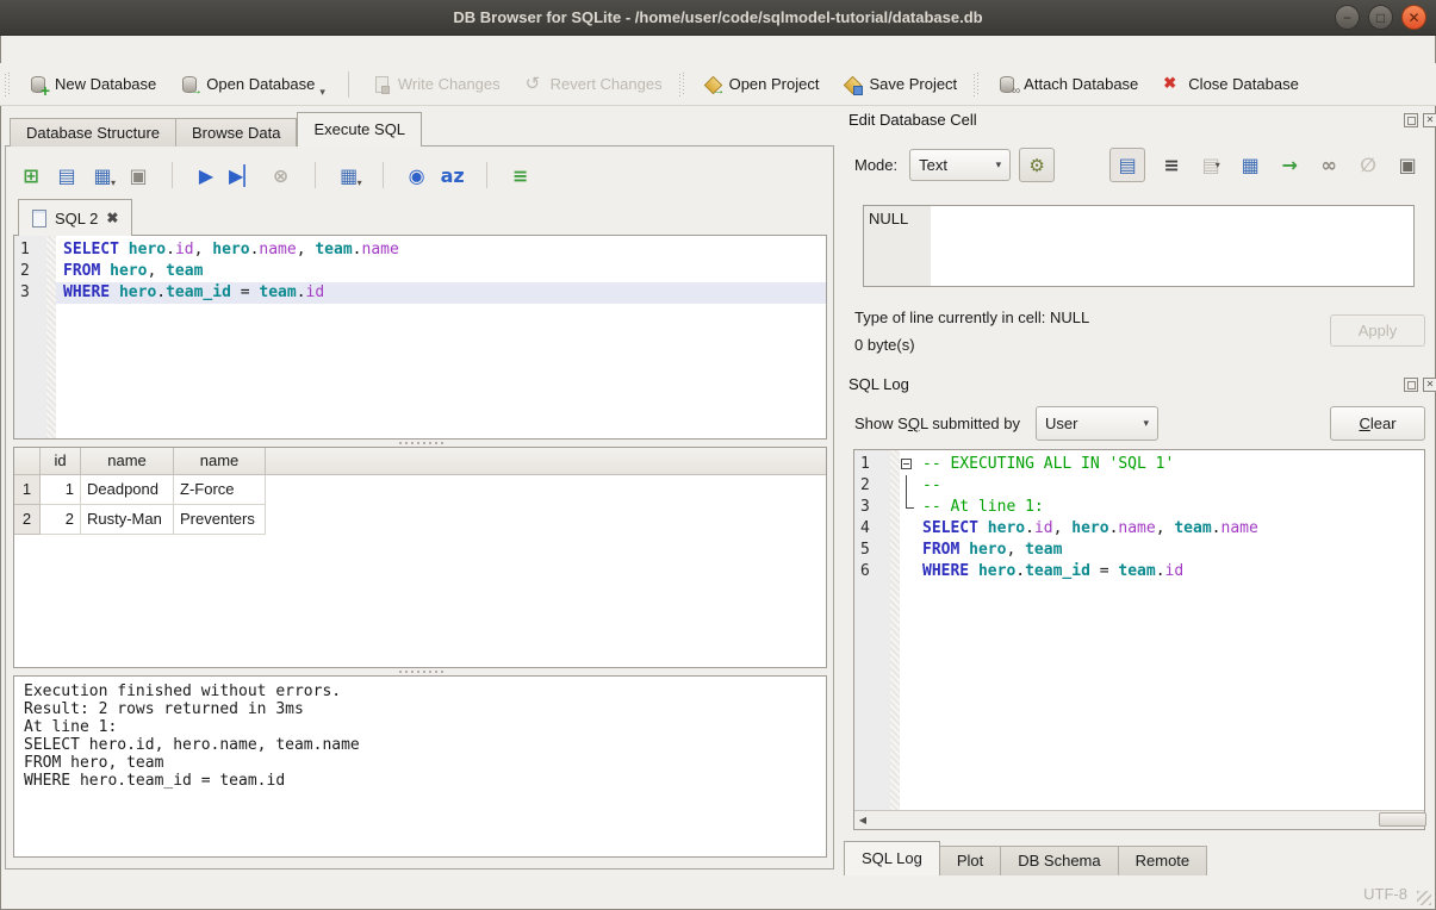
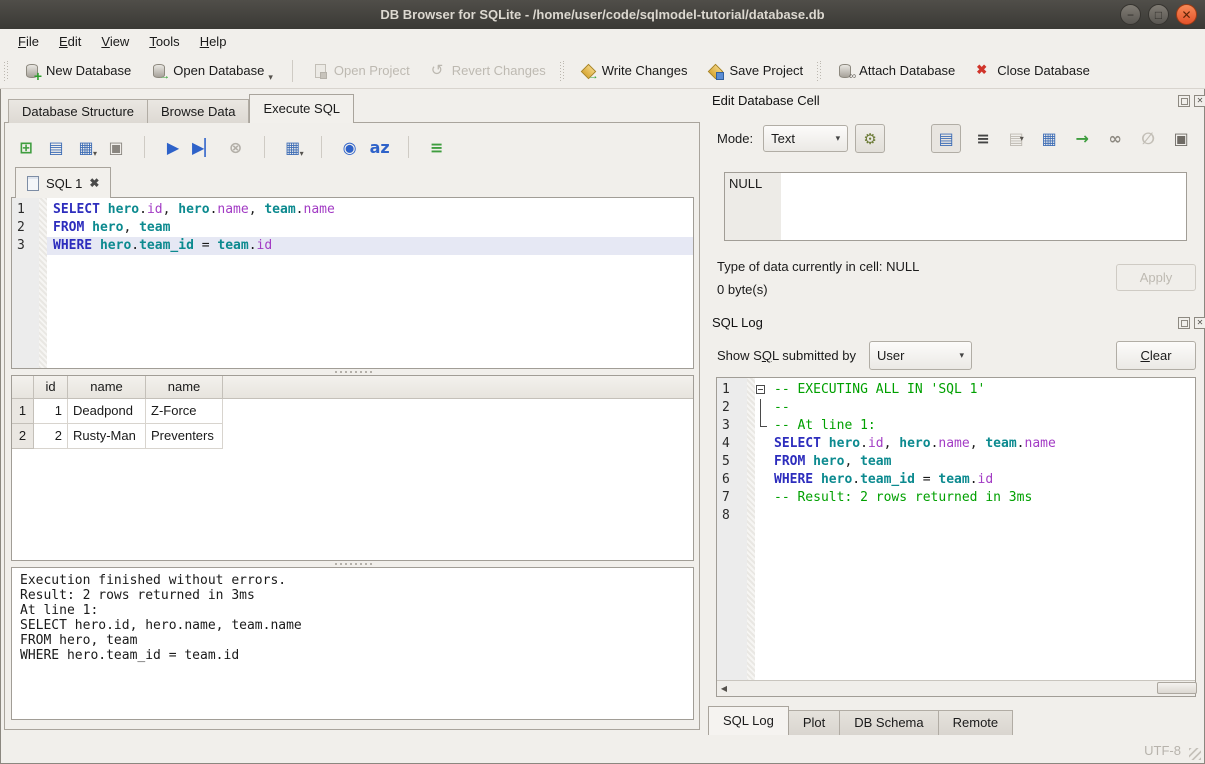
  DB Browser for SQLite - /home/user/code/sqlmodel-tutorial/database.db
  −
  □
  ✕
+ File
+ Edit
+ View
+ Tools
+ Help
  New Database
  Open Database
  ▾
- Write Changes
+ Open Project
  Revert Changes
- Open Project
+ Write Changes
  Save Project
  Attach Database
  Close Database
  Database Structure
  Browse Data
  Execute SQL
  ⊞
  ▤
  ▦
  ▾
  ▣
  ▶
  ▶▏
  ⊗
  ▦
  ▾
  ◉
  az
  ≡
- SQL 2
+ SQL 1
  ✖
  1
  SELECT hero.id, hero.name, team.name
  2
  FROM hero, team
  3
  WHERE hero.team_id = team.id
  id
  name
  name
  1
  1
  Deadpond
  Z-Force
  2
  2
  Rusty-Man
  Preventers
  Execution finished without errors.
  Result: 2 rows returned in 3ms
  At line 1:
  SELECT hero.id, hero.name, team.name
  FROM hero, team
  WHERE hero.team_id = team.id
  Edit Database Cell
  ✕
  Mode:
  Text
  ▾
  ⚙
  ▤
  ≡
  ▤
  ▾
  ▦
  →
  ∞
  ∅
  ▣
  NULL
- Type of line currently in cell: NULL
+ Type of data currently in cell: NULL
  0 byte(s)
  Apply
  SQL Log
  ✕
  Show SQL submitted by
  User
  ▾
  Clear
  1
  -- EXECUTING ALL IN 'SQL 1'
  2
  --
  3
  -- At line 1:
  4
  SELECT hero.id, hero.name, team.name
  5
  FROM hero, team
  6
  WHERE hero.team_id = team.id
+ 7
+ -- Result: 2 rows returned in 3ms
+ 8
  ◀
  SQL Log
  Plot
  DB Schema
  Remote
  UTF-8
